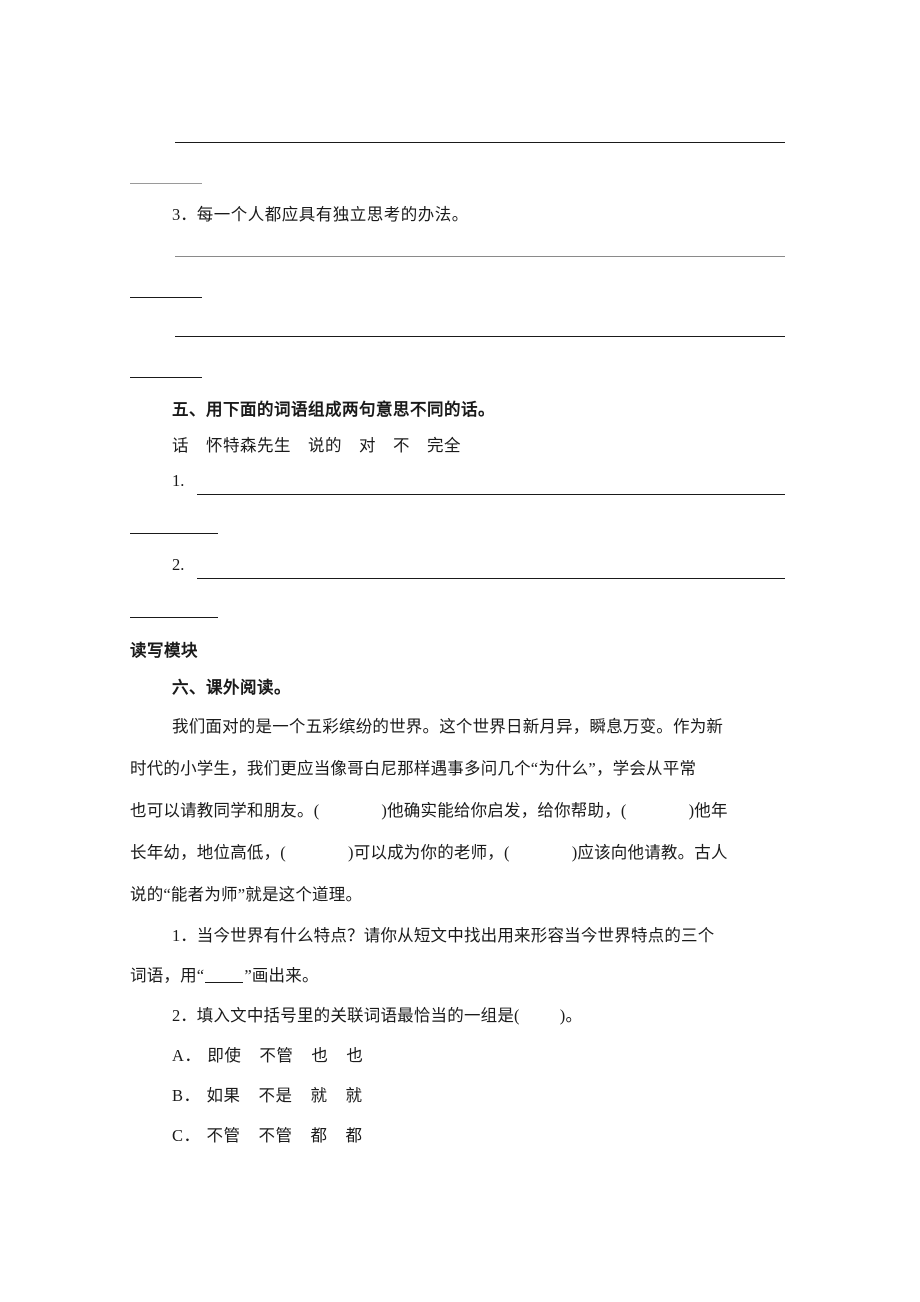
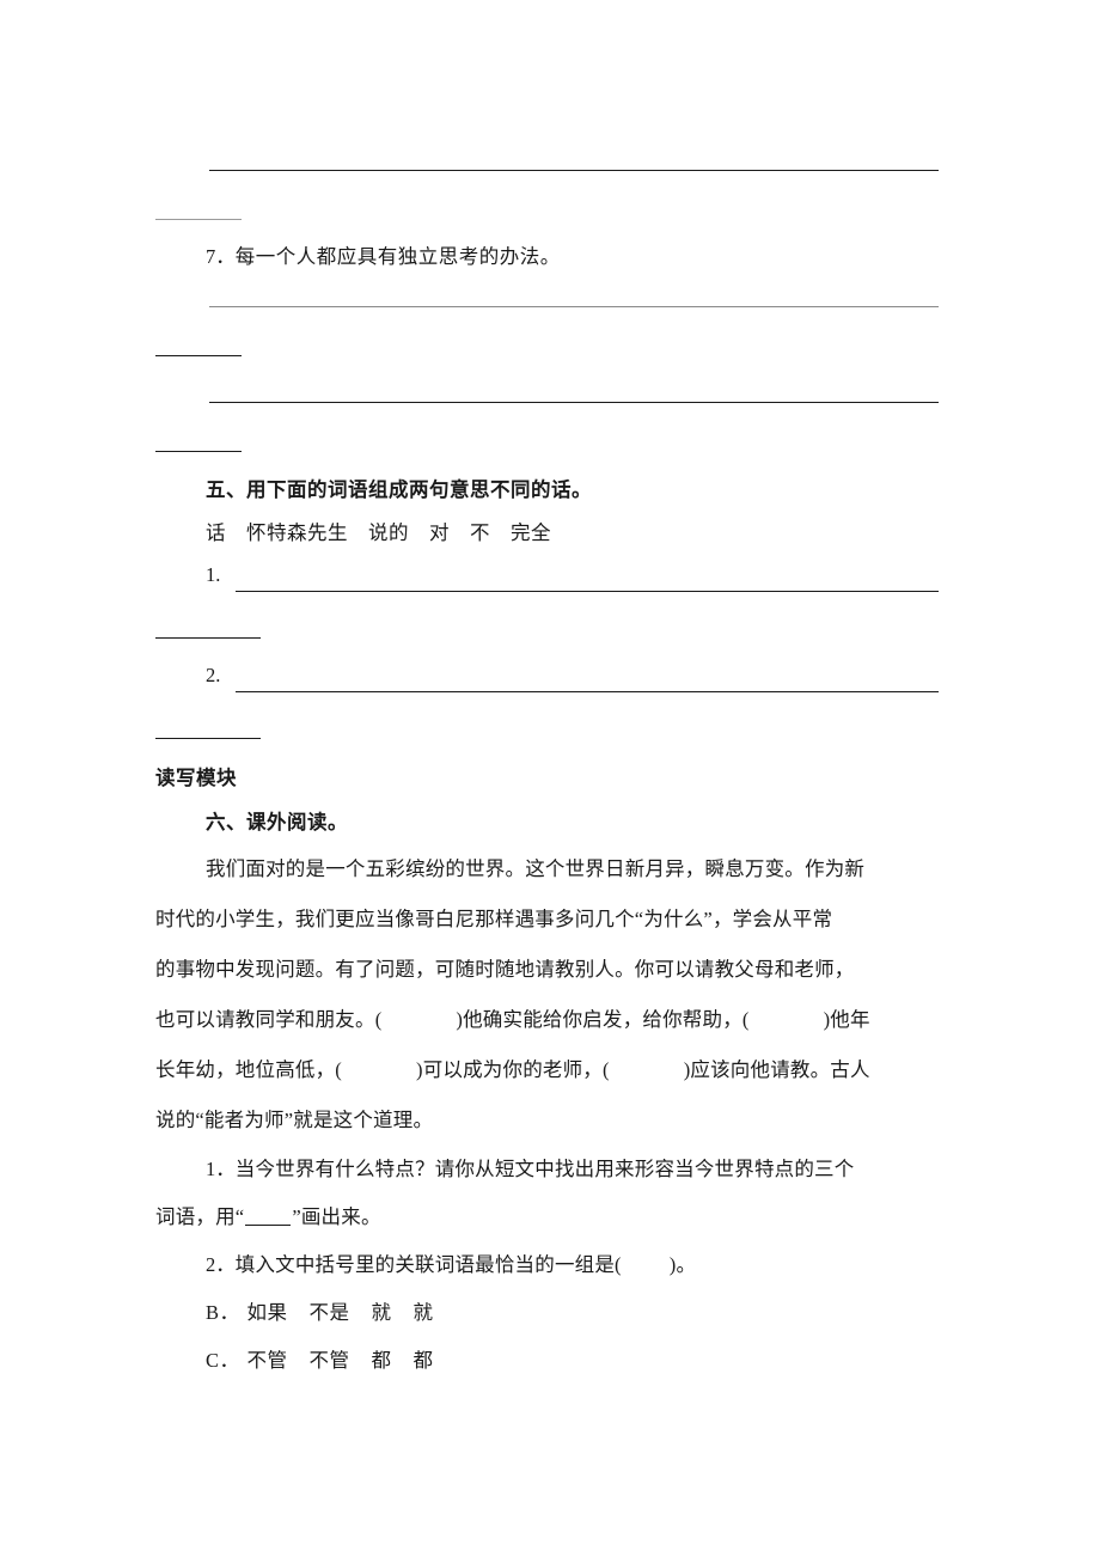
- 3．每一个人都应具有独立思考的办法。
+ 7．每一个人都应具有独立思考的办法。
  五、用下面的词语组成两句意思不同的话。
  话 怀特森先生 说的 对 不 完全
  1.
  2.
  读写模块
  六、课外阅读。
  我们面对的是一个五彩缤纷的世界。这个世界日新月异，瞬息万变。作为新
  时代的小学生，我们更应当像哥白尼那样遇事多问几个“为什么”，学会从平常
+ 的事物中发现问题。有了问题，可随时随地请教别人。你可以请教父母和老师，
  也可以请教同学和朋友。( )他确实能给你启发，给你帮助，( )他年
  长年幼，地位高低，( )可以成为你的老师，( )应该向他请教。古人
  说的“能者为师”就是这个道理。
  1．当今世界有什么特点？请你从短文中找出用来形容当今世界特点的三个
  词语，用“ ”画出来。
  2．填入文中括号里的关联词语最恰当的一组是( )。
- A． 即使 不管 也 也
  B． 如果 不是 就 就
  C． 不管 不管 都 都
